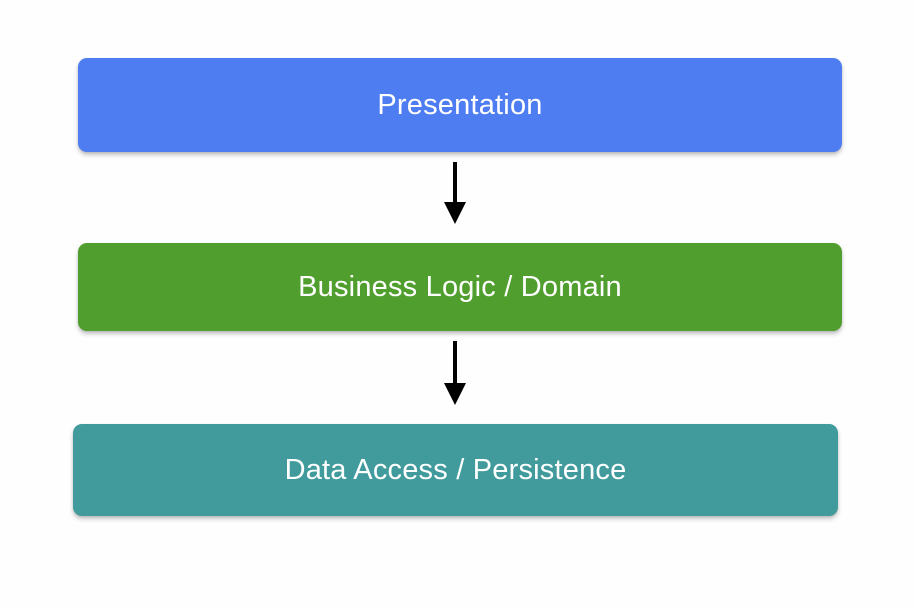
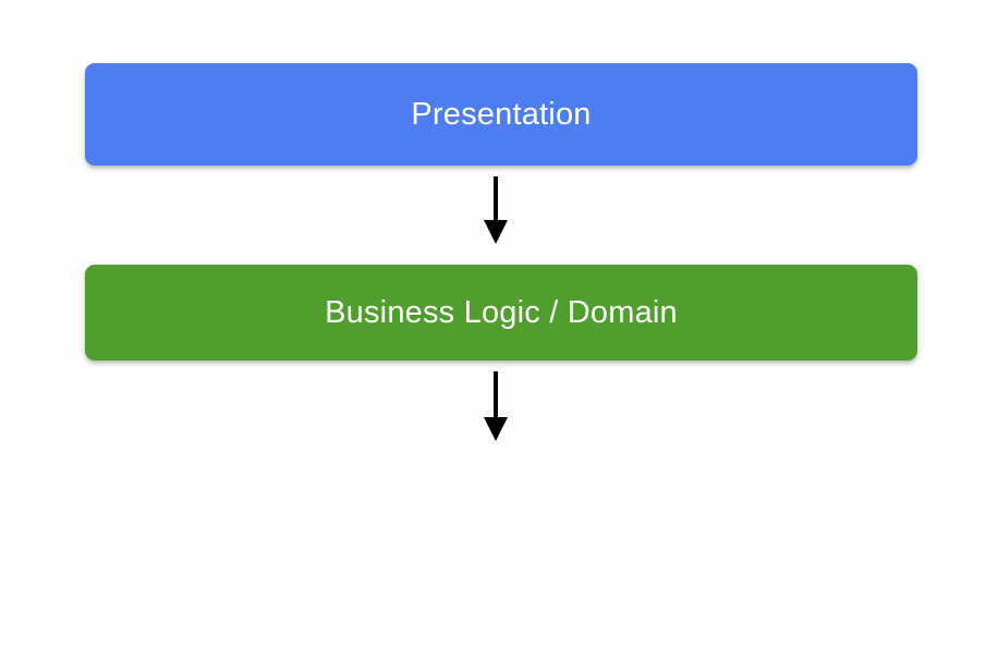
  Presentation
  Business Logic / Domain
- Data Access / Persistence
